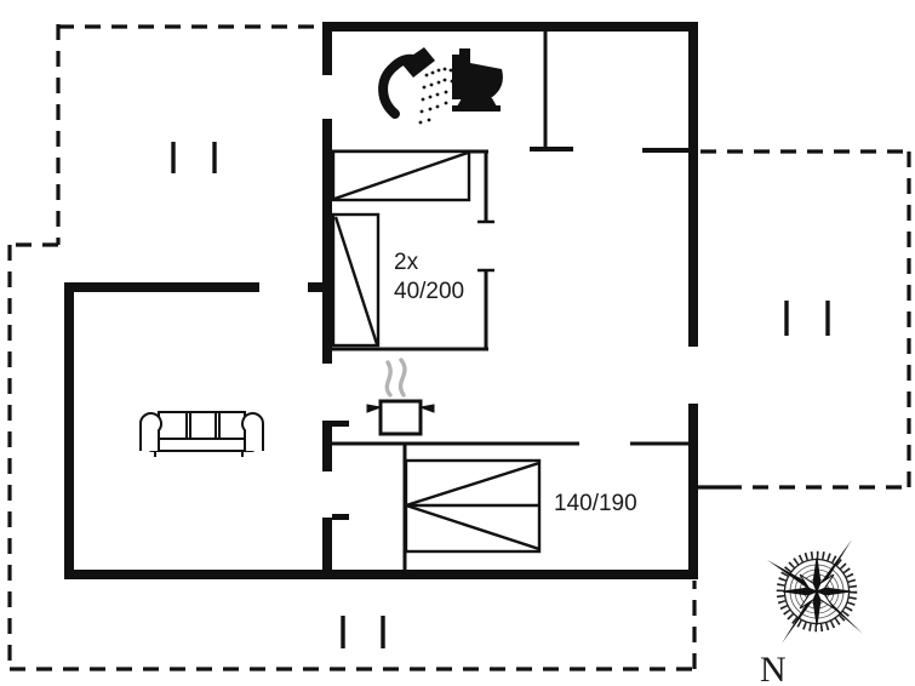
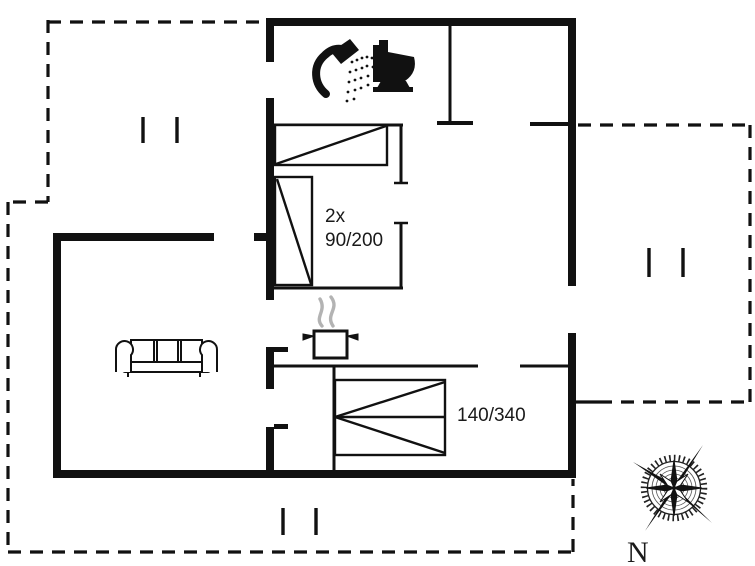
  2x
- 40/200
+ 90/200
- 140/190
+ 140/340
  N
